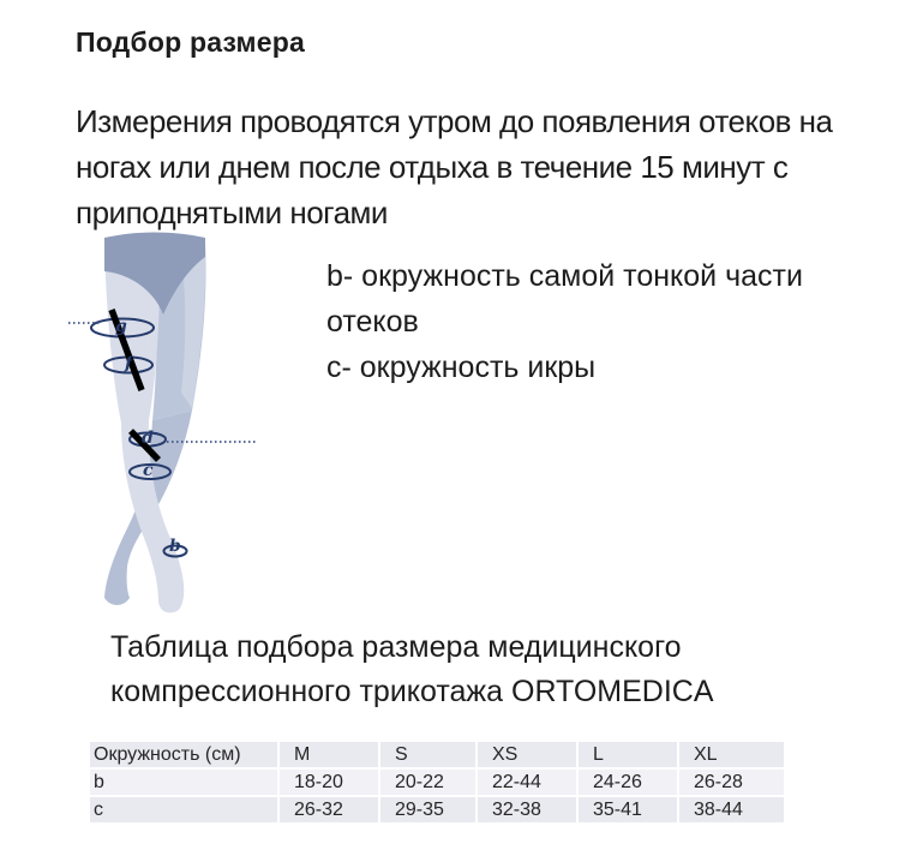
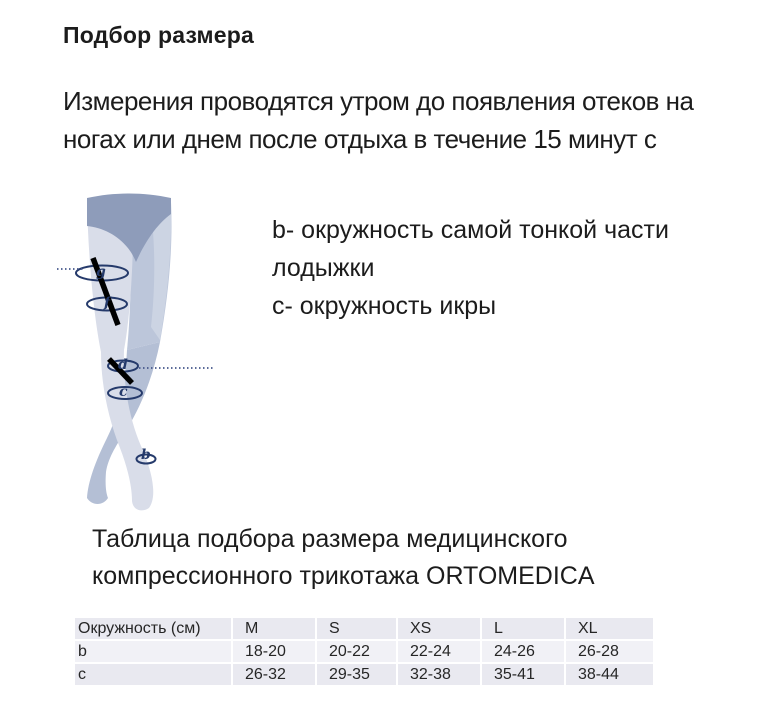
  Подбор размера
  Измерения проводятся утром до появления отеков на
  ногах или днем после отдыха в течение 15 минут с
- приподнятыми ногами
  g
  f
  d
  c
  b
- b- окружность самой тонкой части отеков
+ b- окружность самой тонкой части лодыжки
  c- окружность икры
  Таблица подбора размера медицинского компрессионного трикотажа ORTOMEDICA
  Окружность (см)
  M
  S
  XS
  L
  XL
  b
  18-20
  20-22
- 22-44
+ 22-24
  24-26
  26-28
  c
  26-32
  29-35
  32-38
  35-41
  38-44
